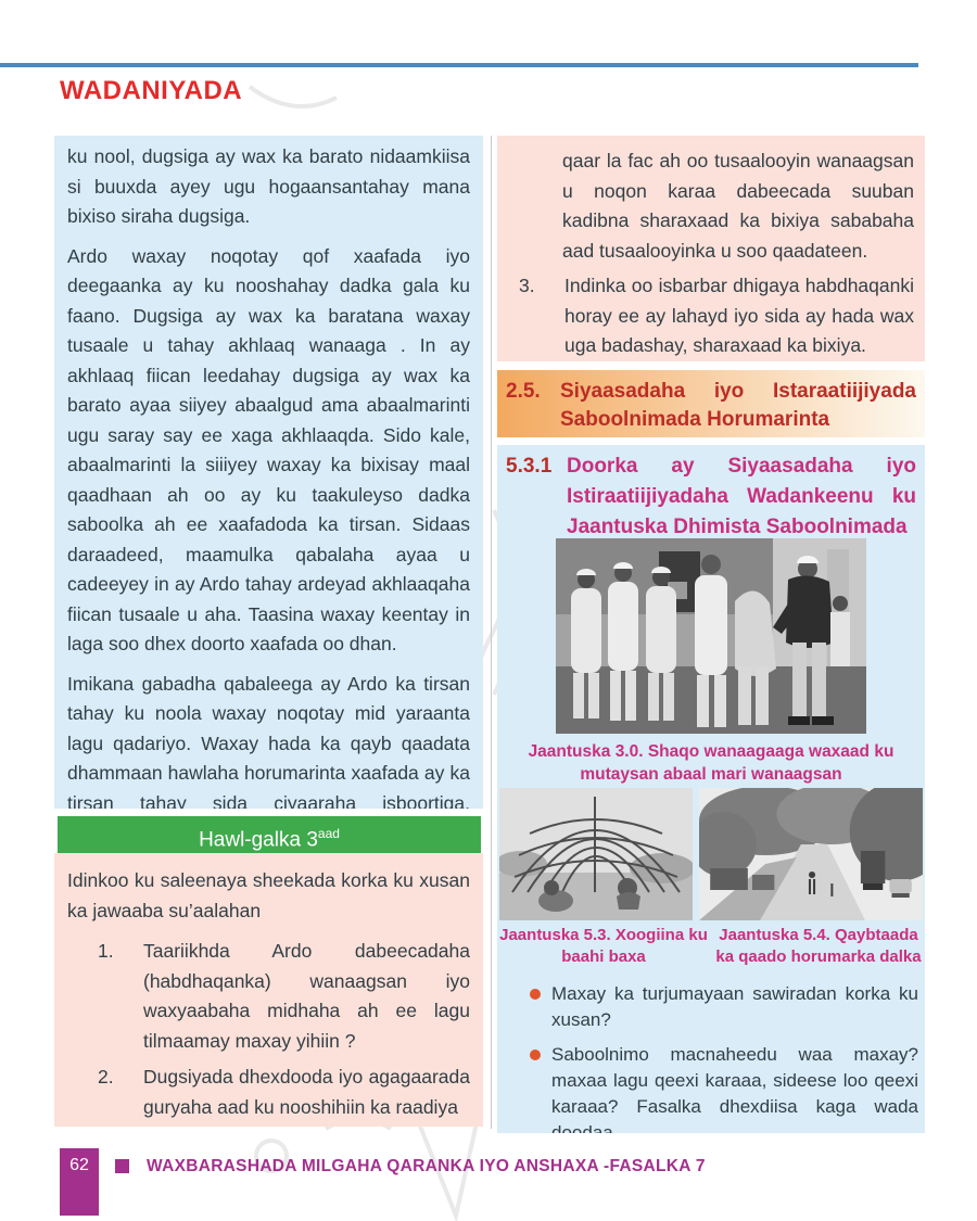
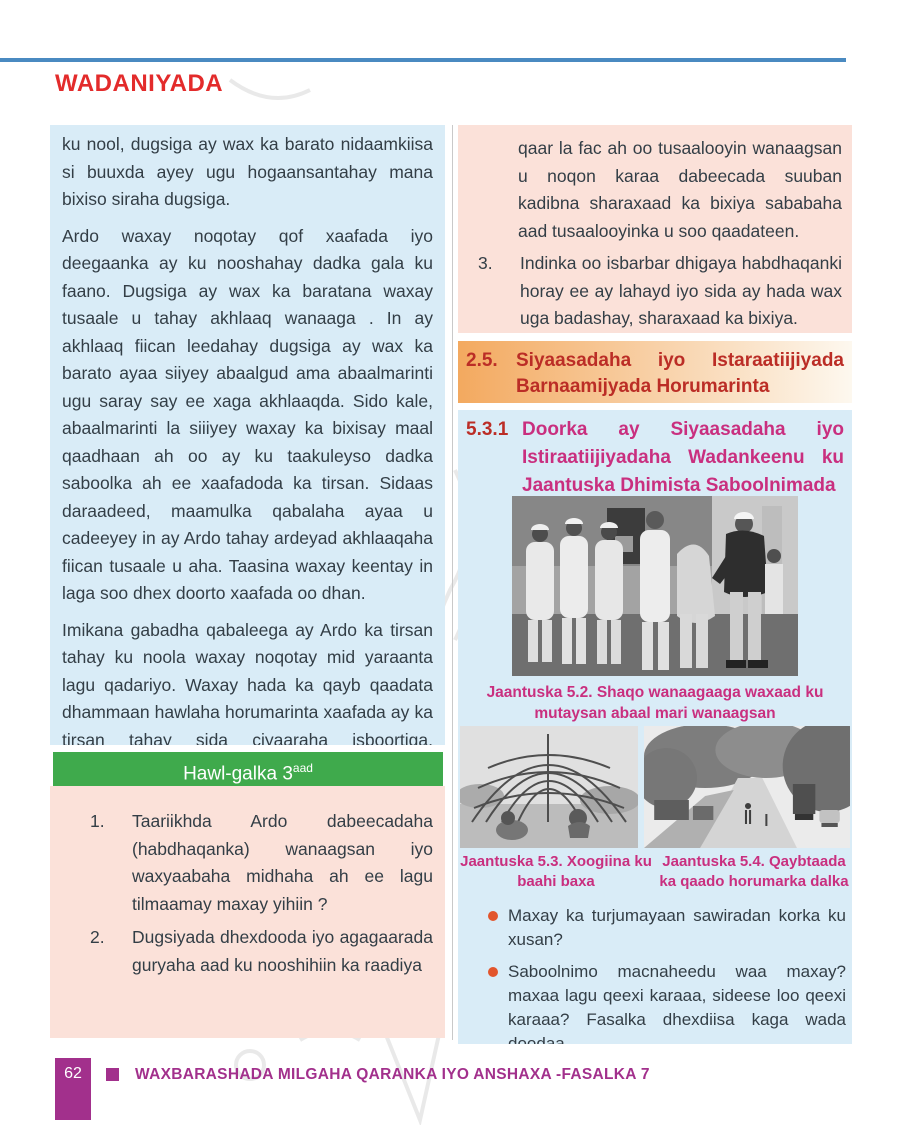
  WADANIYADA
  ku nool, dugsiga ay wax ka barato nidaamkiisa si buuxda ayey ugu hogaansantahay mana bixiso siraha dugsiga.
  Ardo waxay noqotay qof xaafada iyo deegaanka ay ku nooshahay dadka gala ku faano. Dugsiga ay wax ka baratana waxay tusaale u tahay akhlaaq wanaaga . In ay akhlaaq fiican leedahay dugsiga ay wax ka barato ayaa siiyey abaalgud ama abaalmarinti ugu saray say ee xaga akhlaaqda. Sido kale, abaalmarinti la siiiyey waxay ka bixisay maal qaadhaan ah oo ay ku taakuleyso dadka saboolka ah ee xaafadoda ka tirsan. Sidaas daraadeed, maamulka qabalaha ayaa u cadeeyey in ay Ardo tahay ardeyad akhlaaqaha fiican tusaale u aha. Taasina waxay keentay in laga soo dhex doorto xaafada oo dhan.
  Hawl-galka 3aad
- Idinkoo ku saleenaya sheekada korka ku xusan ka jawaaba su’aalahan
  1.
  Taariikhda Ardo dabeecadaha (habdhaqanka) wanaagsan iyo waxyaabaha midhaha ah ee lagu tilmaamay maxay yihiin ?
  2.
  Dugsiyada dhexdooda iyo agagaarada guryaha aad ku nooshihiin ka raadiya
  qaar la fac ah oo tusaalooyin wanaagsan u noqon karaa dabeecada suuban kadibna sharaxaad ka bixiya sababaha aad tusaalooyinka u soo qaadateen.
  3.
  Indinka oo isbarbar dhigaya habdhaqanki horay ee ay lahayd iyo sida ay hada wax uga badashay, sharaxaad ka bixiya.
  2.5.
- Siyaasadaha iyo Istaraatiijiyada Saboolnimada Horumarinta
+ Siyaasadaha iyo Istaraatiijiyada Barnaamijyada Horumarinta
  5.3.1
  Doorka ay Siyaasadaha iyo Istiraatiijiyadaha Wadankeenu ku Jaantuska Dhimista Saboolnimada
- Jaantuska 3.0. Shaqo wanaagaaga waxaad ku mutaysan abaal mari wanaagsan
+ Jaantuska 5.2. Shaqo wanaagaaga waxaad ku mutaysan abaal mari wanaagsan
  Jaantuska 5.3. Xoogiina ku baahi baxa
  Jaantuska 5.4. Qaybtaada ka qaado horumarka dalka
  Maxay ka turjumayaan sawiradan korka ku xusan?
  Saboolnimo macnaheedu waa maxay? maxaa lagu qeexi karaaa, sideese loo qeexi karaaa? Fasalka dhexdiisa kaga wada doodaa.
  62
  WAXBARASHADA MILGAHA QARANKA IYO ANSHAXA -FASALKA 7
